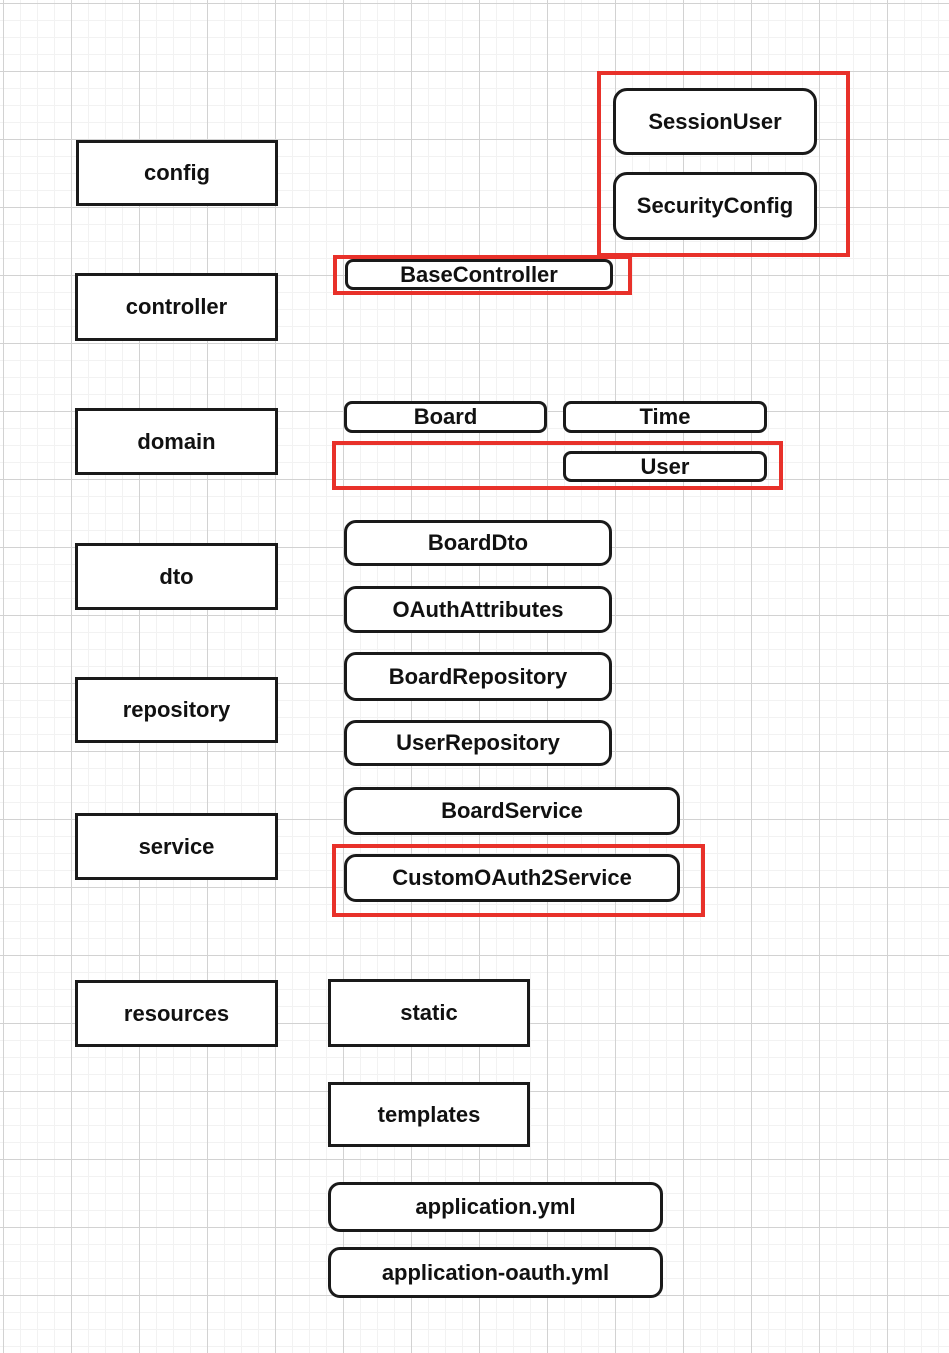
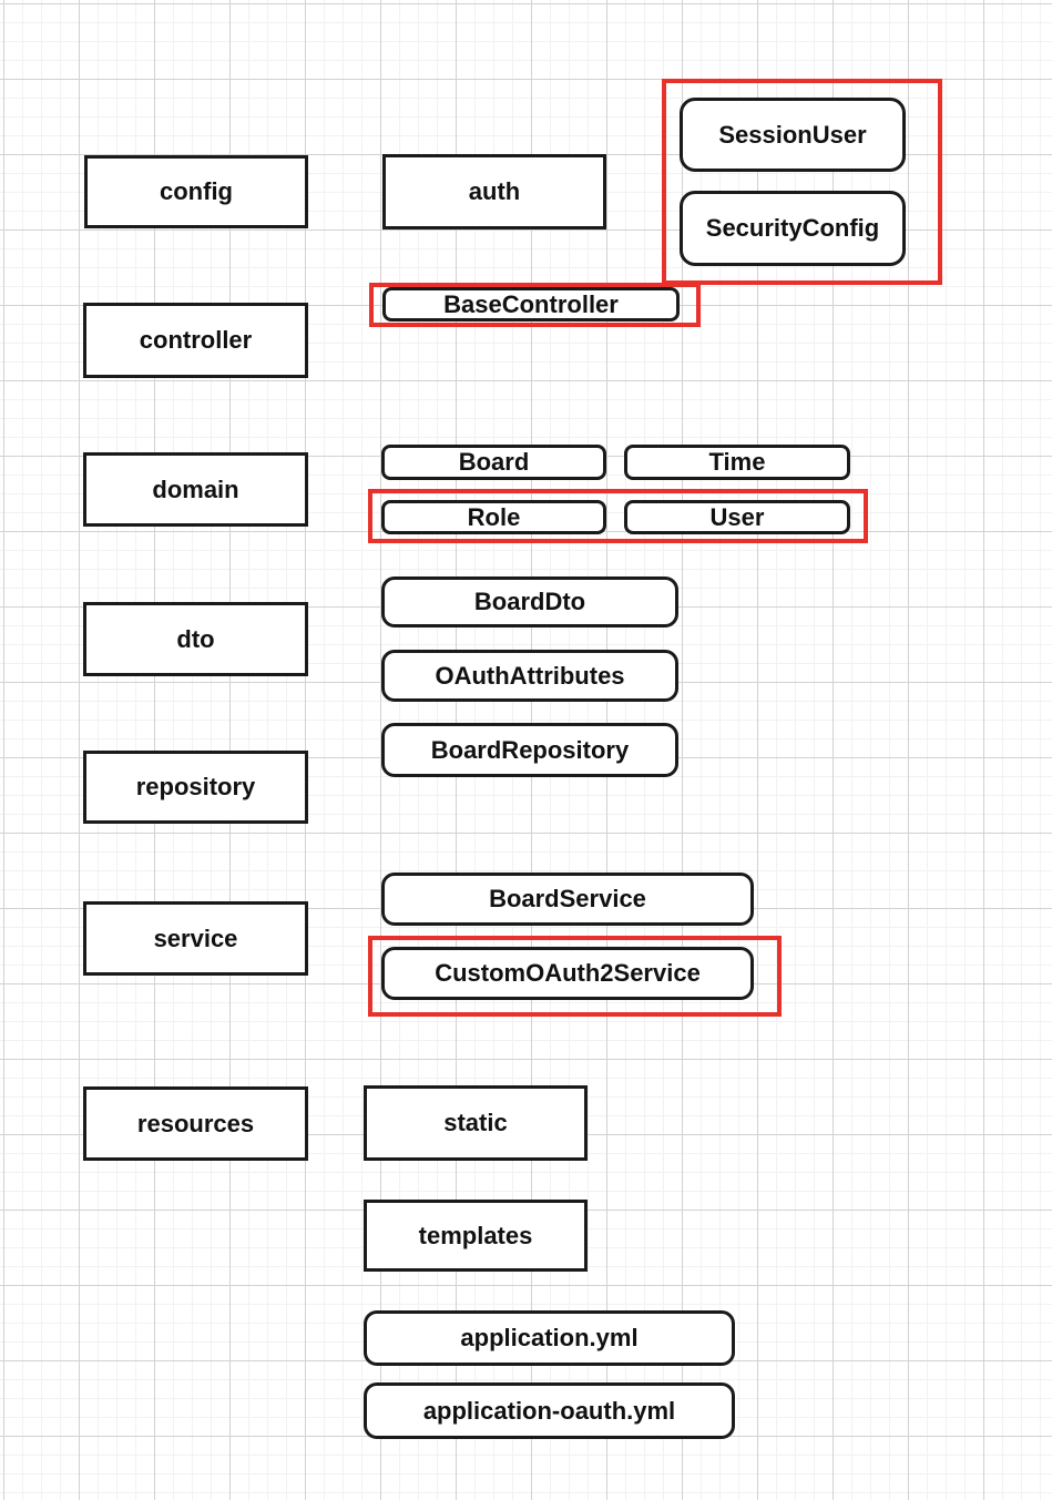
  config
  controller
  domain
  dto
  repository
  service
  resources
+ auth
  static
  templates
  SessionUser
  SecurityConfig
  BaseController
  Board
  Time
+ Role
  User
  BoardDto
  OAuthAttributes
  BoardRepository
- UserRepository
  BoardService
  CustomOAuth2Service
  application.yml
  application-oauth.yml
